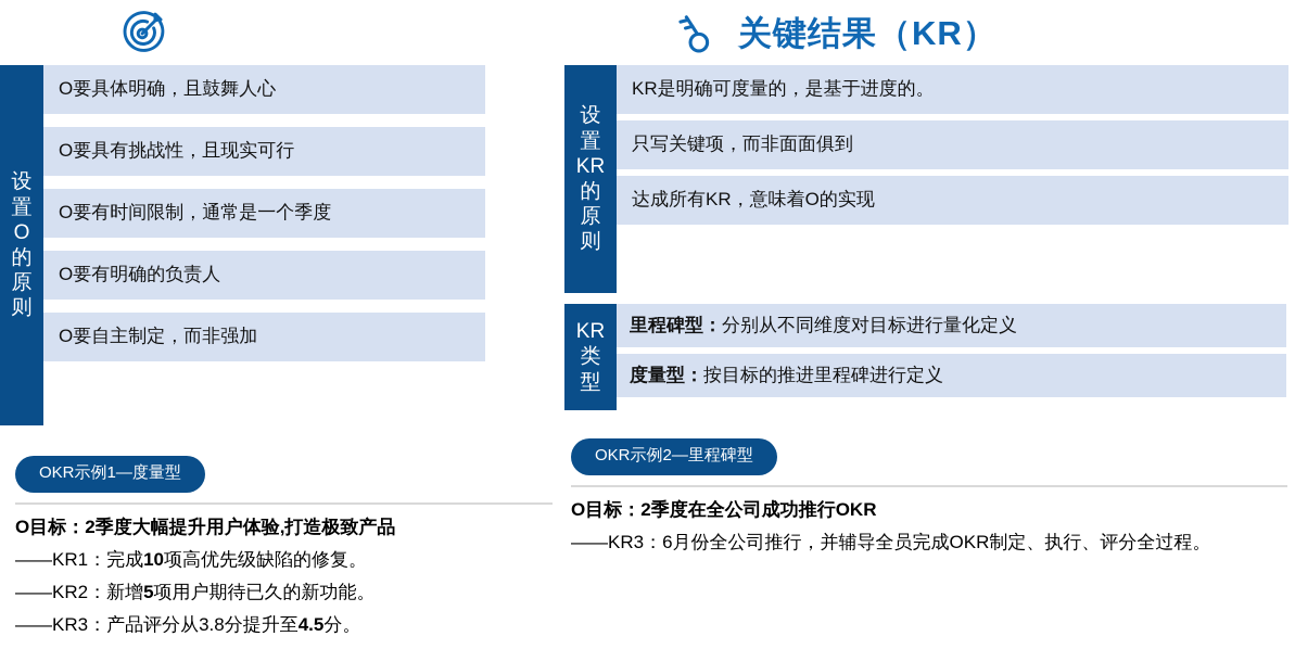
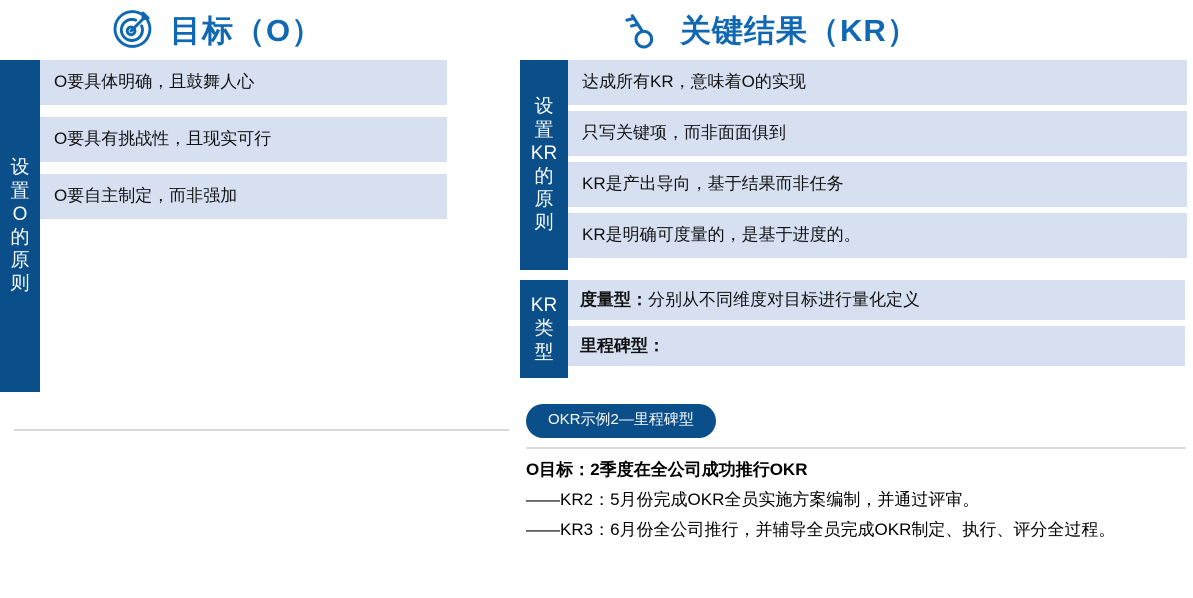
+ 目标（O）
  设
  置
  O
  的
  原
  则
  O要具体明确，且鼓舞人心
  O要具有挑战性，且现实可行
- O要有时间限制，通常是一个季度
- O要有明确的负责人
  O要自主制定，而非强加
- OKR示例1—度量型
- O目标：2季度大幅提升用户体验,打造极致产品
- ——KR1：完成10项高优先级缺陷的修复。
- ——KR2：新增5项用户期待已久的新功能。
- ——KR3：产品评分从3.8分提升至4.5分。
  关键结果（KR）
  设
  置
  KR
  的
  原
  则
- KR是明确可度量的，是基于进度的。
+ 达成所有KR，意味着O的实现
  只写关键项，而非面面俱到
+ KR是产出导向，基于结果而非任务
- 达成所有KR，意味着O的实现
+ KR是明确可度量的，是基于进度的。
  KR
  类
  型
- 里程碑型：
+ 度量型：
  分别从不同维度对目标进行量化定义
- 度量型：
+ 里程碑型：
- 按目标的推进里程碑进行定义
  OKR示例2—里程碑型
  O目标：2季度在全公司成功推行OKR
+ ——KR2：5月份完成OKR全员实施方案编制，并通过评审。
  ——KR3：6月份全公司推行，并辅导全员完成OKR制定、执行、评分全过程。
